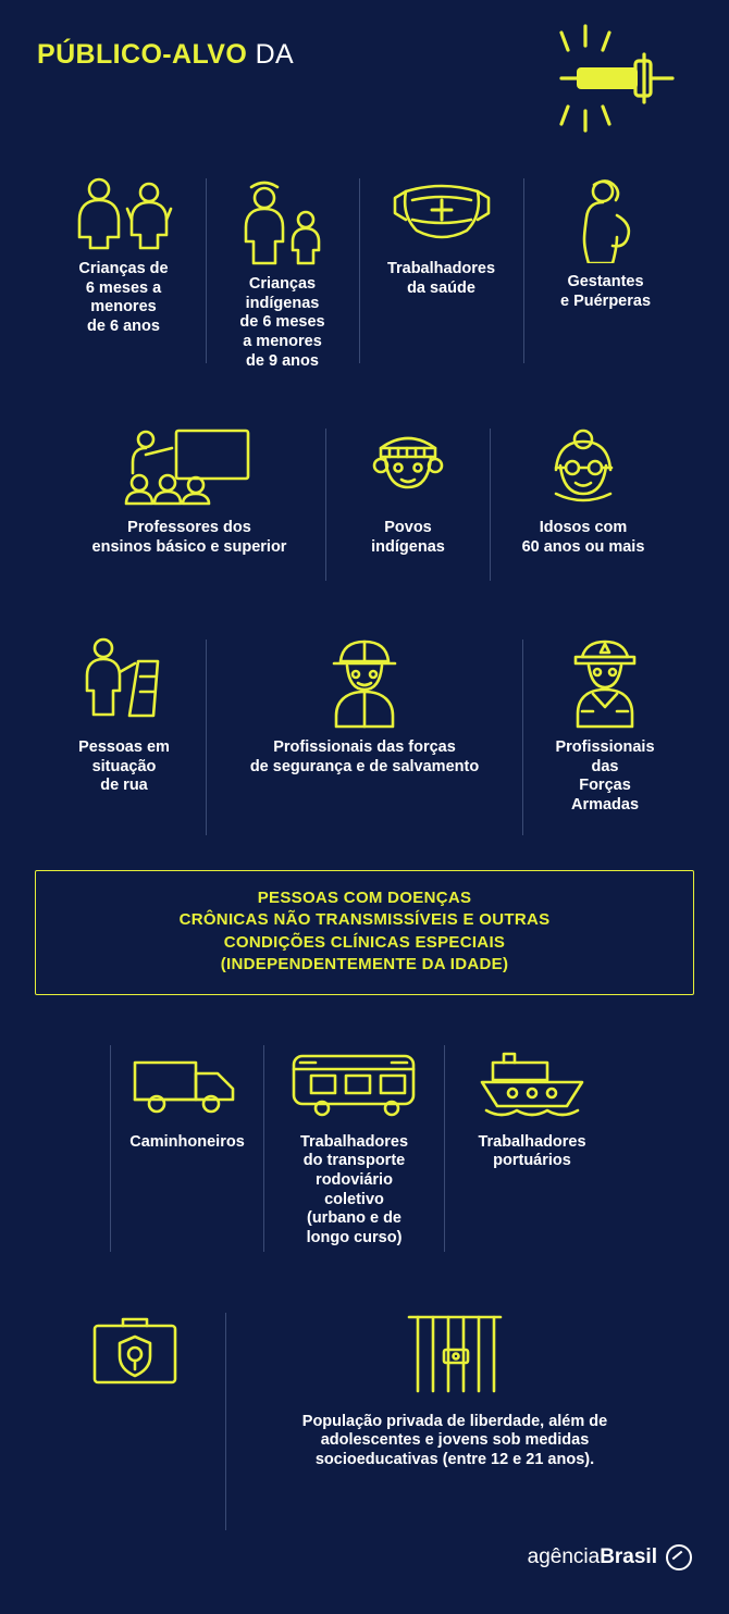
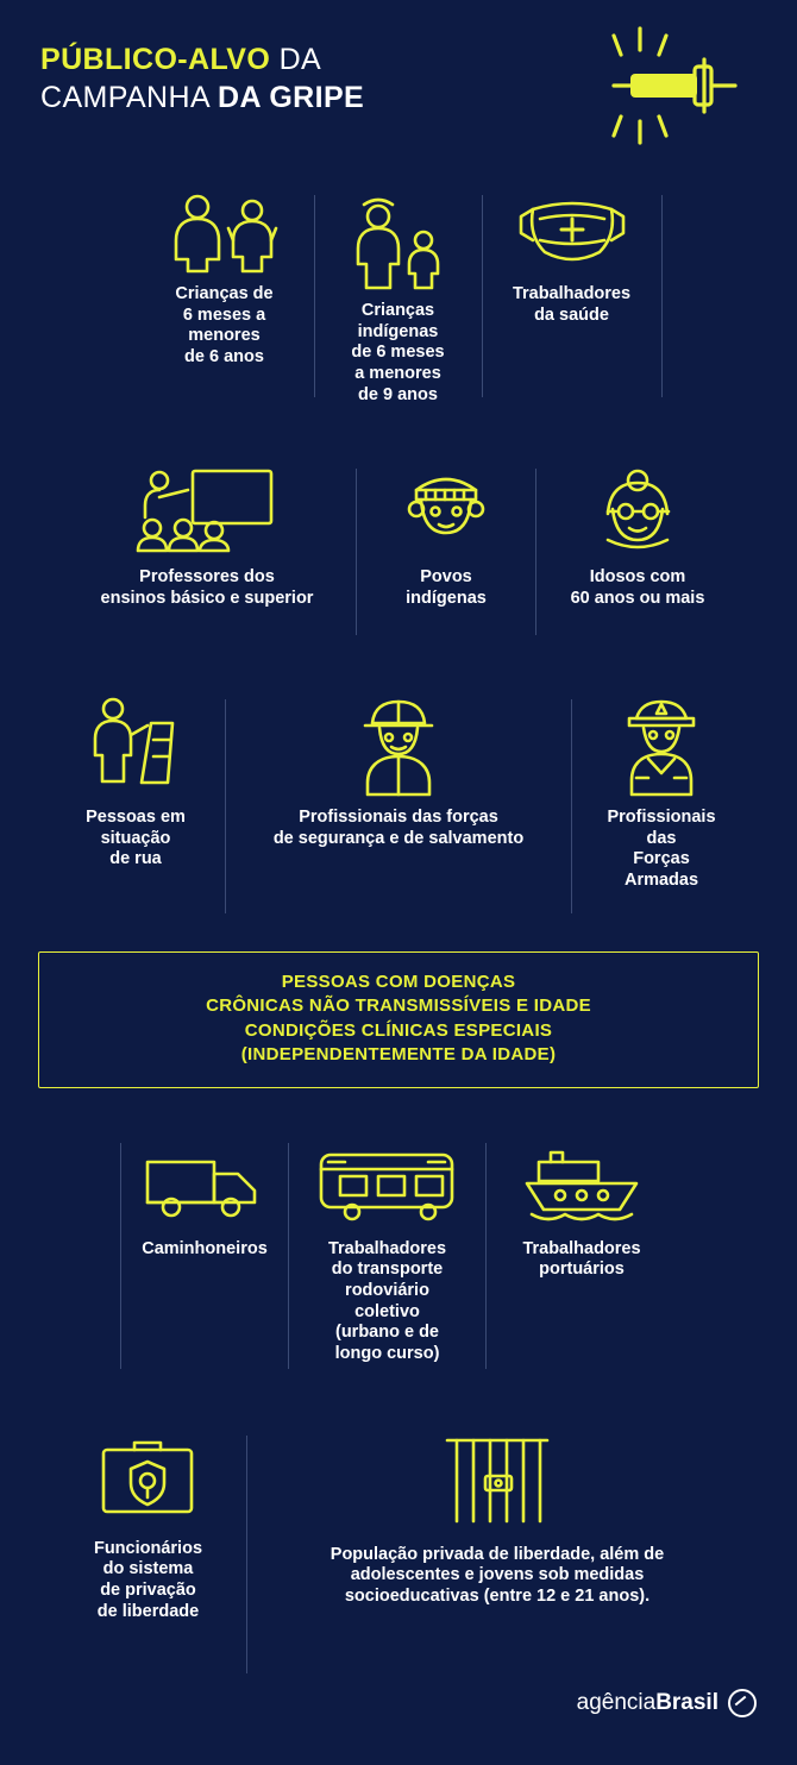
  PÚBLICO-ALVO DA
+ CAMPANHA DA GRIPE
  Crianças de
  6 meses a
  menores
  de 6 anos
  Crianças
  indígenas
  de 6 meses
  a menores
  de 9 anos
  Trabalhadores
  da saúde
- Gestantes
- e Puérperas
  Professores dos
  ensinos básico e superior
  Povos
  indígenas
  Idosos com
  60 anos ou mais
  Pessoas em
  situação
  de rua
  Profissionais das forças
  de segurança e de salvamento
  Profissionais
  das
  Forças
  Armadas
  PESSOAS COM DOENÇAS
- CRÔNICAS NÃO TRANSMISSÍVEIS E OUTRAS
+ CRÔNICAS NÃO TRANSMISSÍVEIS E IDADE
  CONDIÇÕES CLÍNICAS ESPECIAIS
  (INDEPENDENTEMENTE DA IDADE)
  Caminhoneiros
  Trabalhadores
  do transporte
  rodoviário
  coletivo
  (urbano e de
  longo curso)
  Trabalhadores
  portuários
+ Funcionários
+ do sistema
+ de privação
+ de liberdade
  População privada de liberdade, além de
  adolescentes e jovens sob medidas
  socioeducativas (entre 12 e 21 anos).
  agênciaBrasil
